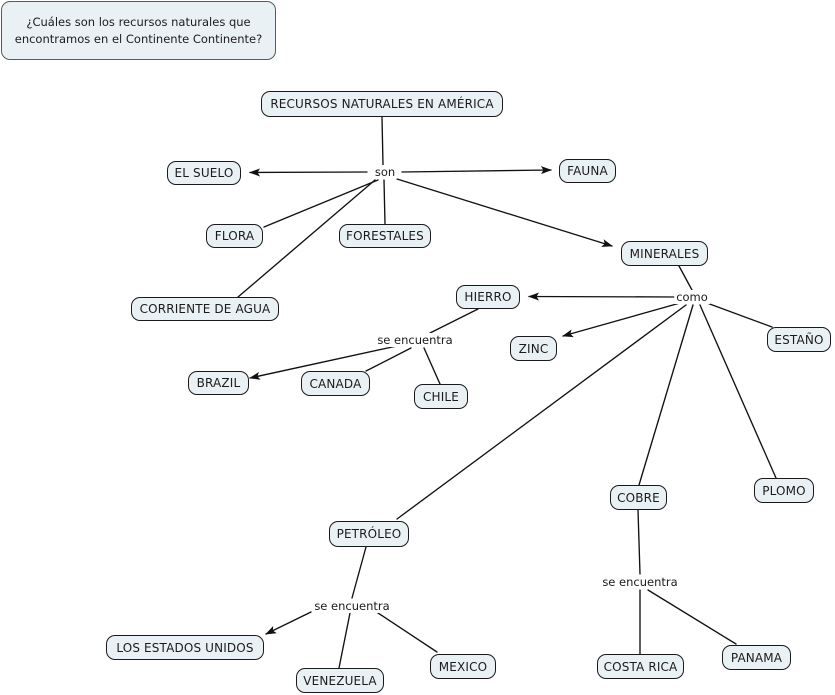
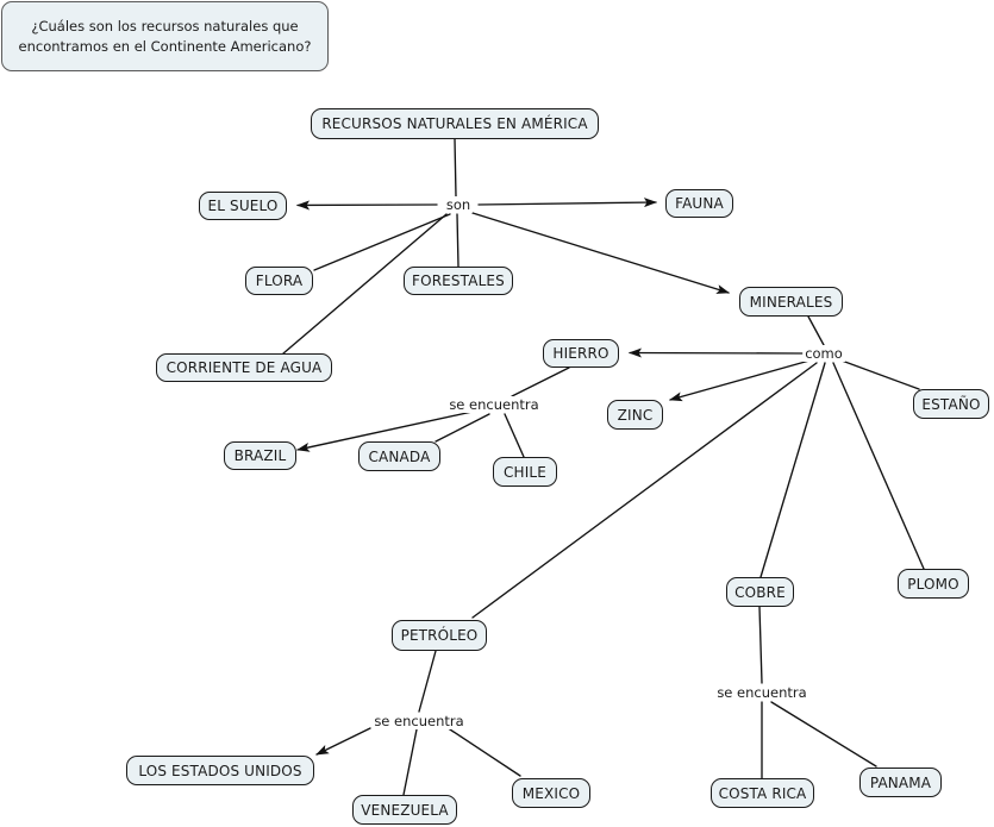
  ¿Cuáles son los recursos naturales que
- encontramos en el Continente Continente?
+ encontramos en el Continente Americano?
  RECURSOS NATURALES EN AMÉRICA
  EL SUELO
  FAUNA
  FLORA
  FORESTALES
  MINERALES
  CORRIENTE DE AGUA
  HIERRO
  ZINC
  ESTAÑO
  BRAZIL
  CANADA
  CHILE
  PLOMO
  COBRE
  PETRÓLEO
  LOS ESTADOS UNIDOS
  COSTA RICA
  PANAMA
  VENEZUELA
  MEXICO
  son
  como
  se encuentra
  se encuentra
  se encuentra
